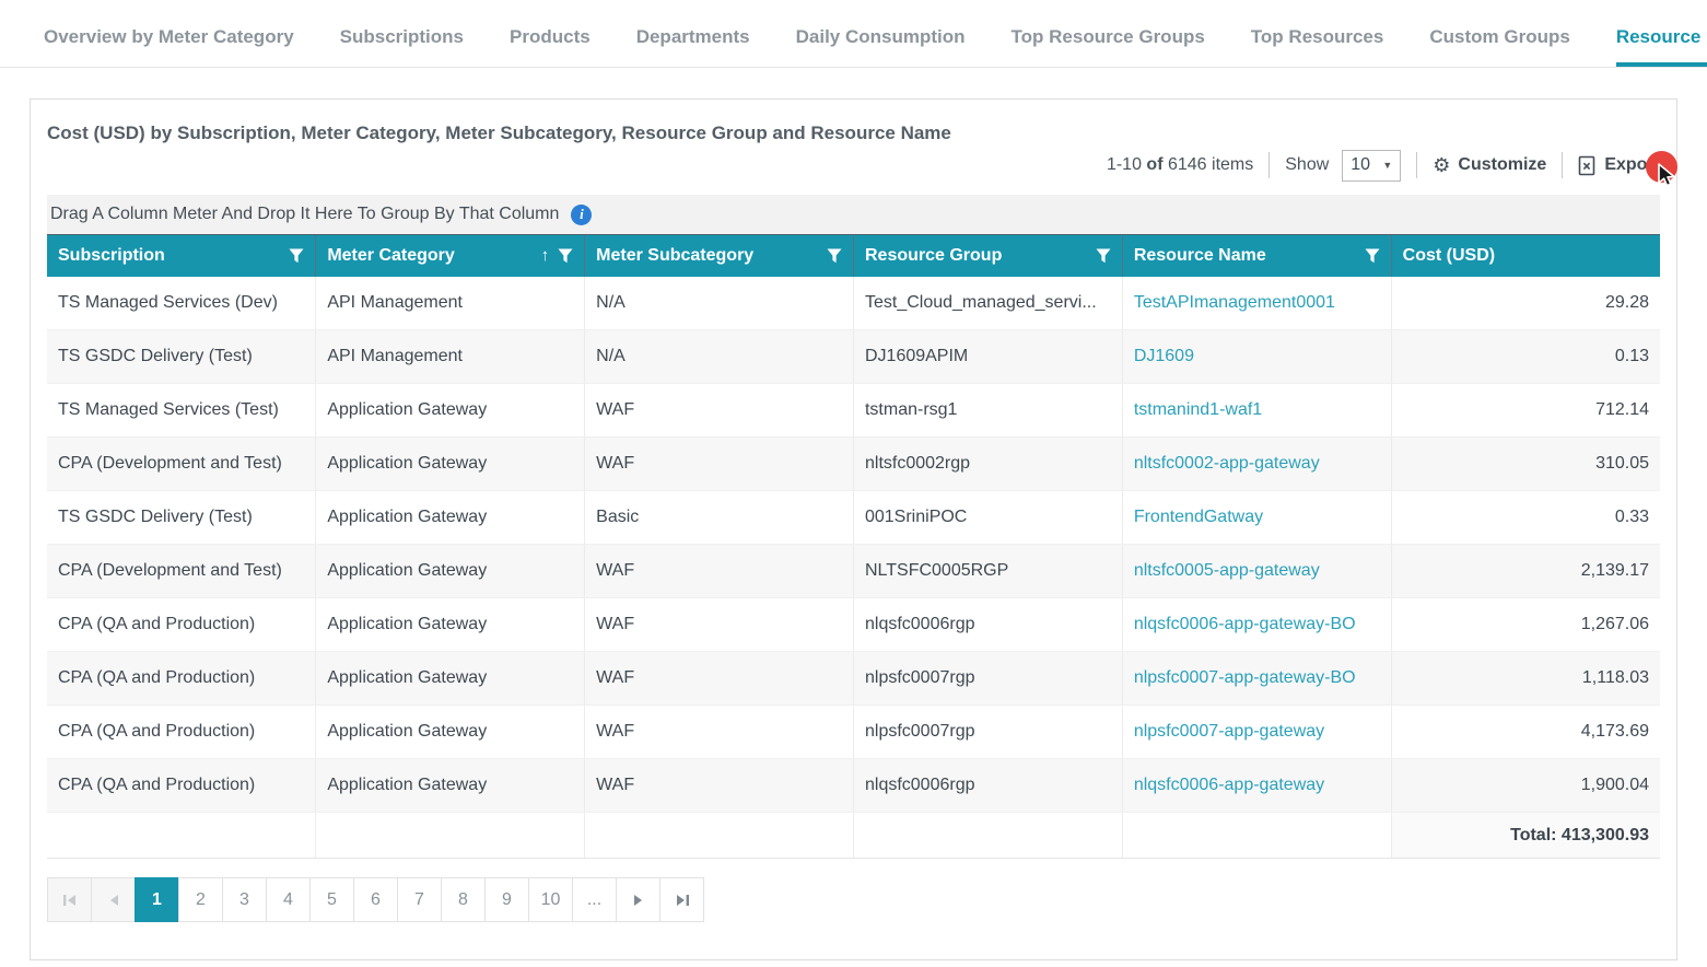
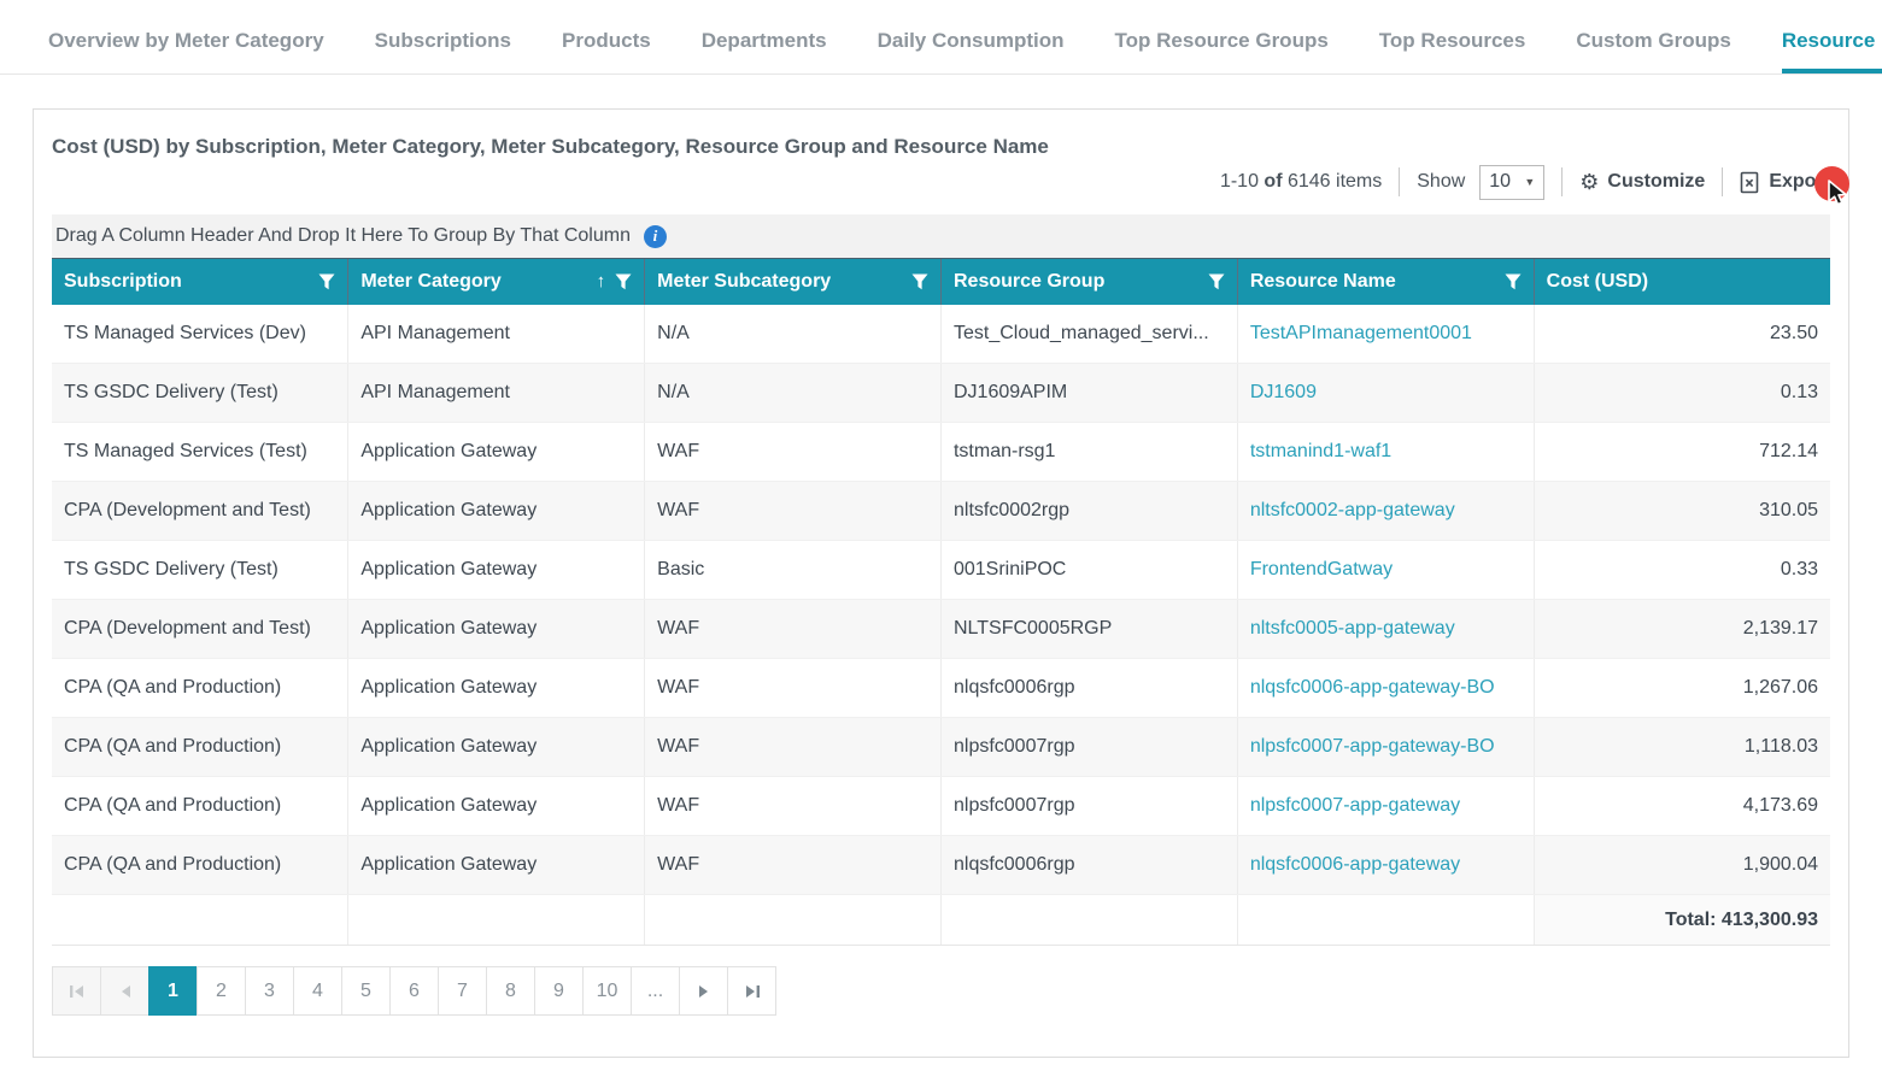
  Overview by Meter Category
  Subscriptions
  Products
  Departments
  Daily Consumption
  Top Resource Groups
  Top Resources
  Custom Groups
  Cost (USD) by Subscription, Meter Category, Meter Subcategory, Resource Group and Resource Name
  1-10 of 6146 items
  Show
  10
  ▼
  ⚙
  Customize
- Drag A Column Meter And Drop It Here To Group By That Column
+ Drag A Column Header And Drop It Here To Group By That Column
  i
  Subscription	Meter Category ↑	Meter Subcategory	Resource Group	Resource Name	Cost (USD)
- TS Managed Services (Dev)	API Management	N/A	Test_Cloud_managed_servi...	TestAPImanagement0001	29.28
+ TS Managed Services (Dev)	API Management	N/A	Test_Cloud_managed_servi...	TestAPImanagement0001	23.50
  TS GSDC Delivery (Test)	API Management	N/A	DJ1609APIM	DJ1609	0.13
  TS Managed Services (Test)	Application Gateway	WAF	tstman-rsg1	tstmanind1-waf1	712.14
  CPA (Development and Test)	Application Gateway	WAF	nltsfc0002rgp	nltsfc0002-app-gateway	310.05
  TS GSDC Delivery (Test)	Application Gateway	Basic	001SriniPOC	FrontendGatway	0.33
  CPA (Development and Test)	Application Gateway	WAF	NLTSFC0005RGP	nltsfc0005-app-gateway	2,139.17
  CPA (QA and Production)	Application Gateway	WAF	nlqsfc0006rgp	nlqsfc0006-app-gateway-BO	1,267.06
  CPA (QA and Production)	Application Gateway	WAF	nlpsfc0007rgp	nlpsfc0007-app-gateway-BO	1,118.03
  CPA (QA and Production)	Application Gateway	WAF	nlpsfc0007rgp	nlpsfc0007-app-gateway	4,173.69
  CPA (QA and Production)	Application Gateway	WAF	nlqsfc0006rgp	nlqsfc0006-app-gateway	1,900.04
  					Total: 413,300.93
  1
  2
  3
  4
  5
  6
  7
  8
  9
  10
  ...
